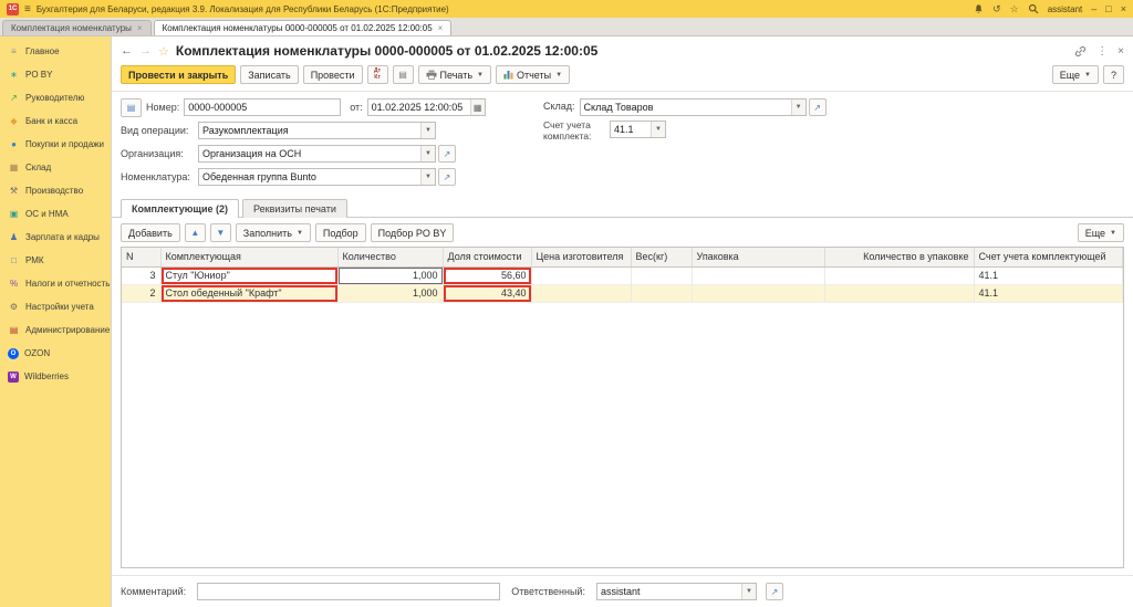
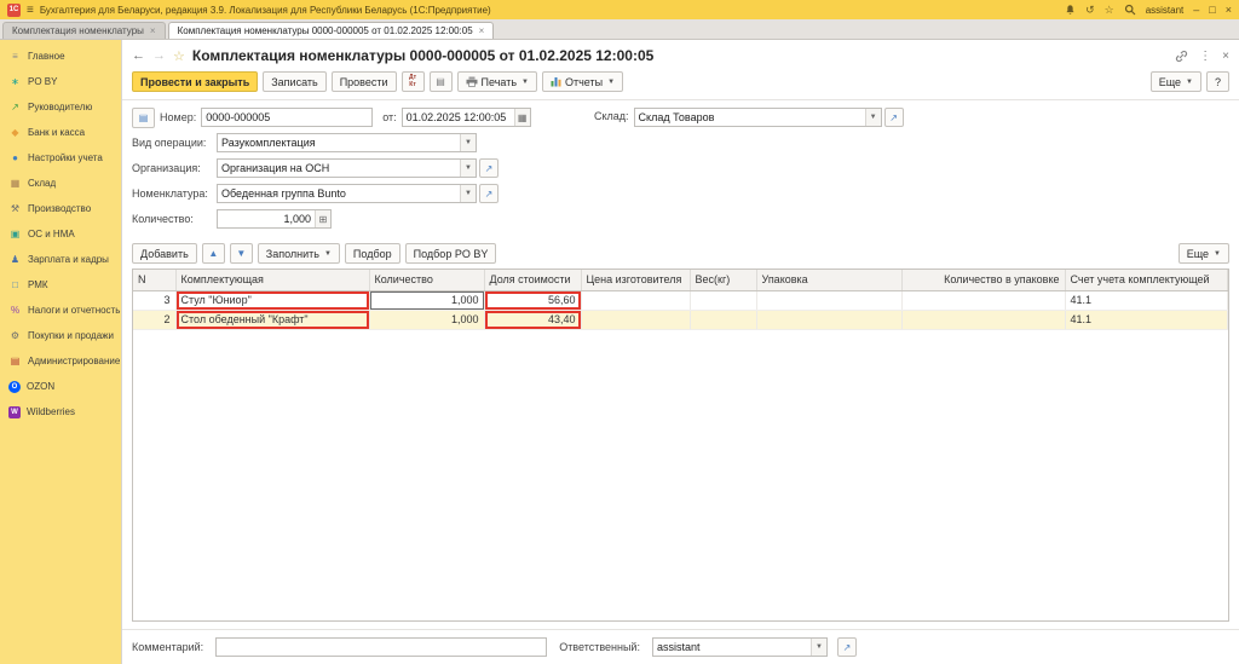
  ≡
  Бухгалтерия для Беларуси, редакция 3.9. Локализация для Республики Беларусь (1С:Предприятие)
  ↺
  ☆
  assistant
  –
  □
  ×
  Комплектация номенклатуры
  ×
  Комплектация номенклатуры 0000-000005 от 01.02.2025 12:00:05
  ×
  ≡
  Главное
  ∗
  PO BY
  ↗
  Руководителю
  ◆
  Банк и касса
  ●
- Покупки и продажи
+ Настройки учета
  ▦
  Склад
  ⚒
  Производство
  ▣
  ОС и НМА
  ♟
  Зарплата и кадры
  □
  РМК
  %
  Налоги и отчетность
  ⚙
- Настройки учета
+ Покупки и продажи
  ▤
  Администрирование
  OZON
  Wildberries
  ←
  →
  ☆
  Комплектация номенклатуры 0000-000005 от 01.02.2025 12:00:05
  ⋮
  ×
  Провести и закрыть
  Записать
  Провести
  ▤
  Печать
  Отчеты
  Еще
  ?
  ▤
  Номер:
  0000-000005
  от:
  01.02.2025 12:00:05
  ▦
  Вид операции:
  Разукомплектация
  Организация:
  Организация на ОСН
  ↗
  Номенклатура:
  Обеденная группа Bunto
  ↗
+ Количество:
+ 1,000
+ ⊞
  Склад:
  Склад Товаров
  ↗
- Счет учета комплекта:
- 41.1
- Комплектующие (2)
- Реквизиты печати
  Добавить
  ▲
  ▼
  Заполнить
  Подбор
  Подбор PO BY
  Еще
  N	Комплектующая	Количество	Доля стоимости	Цена изготовителя	Вес(кг)	Упаковка	Количество в упаковке	Счет учета комплектующей
  3	Стул "Юниор"	1,000	56,60					41.1
  2	Стол обеденный "Крафт"	1,000	43,40					41.1
  Комментарий:
  Ответственный:
  assistant
  ↗
